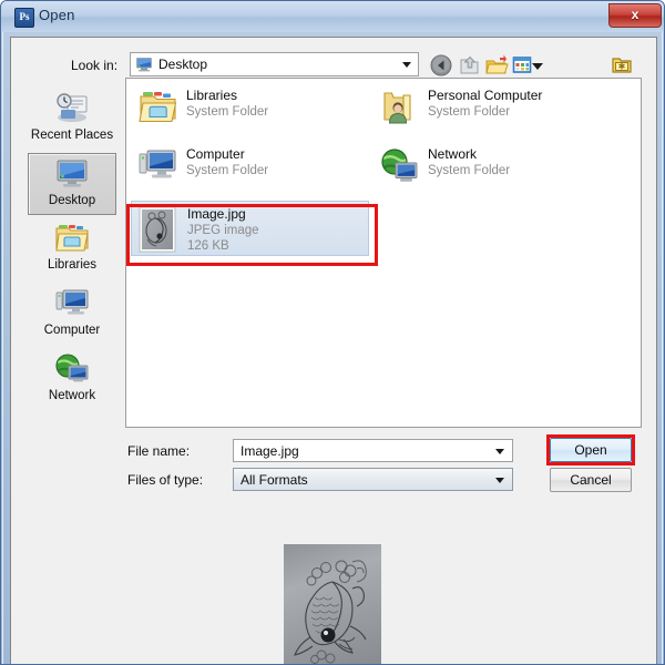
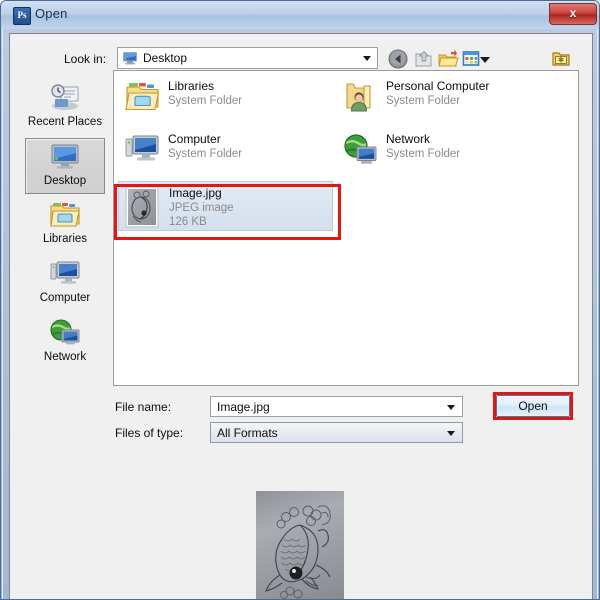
  Ps
  Open
  x
  Look in:
  Desktop
  ✱
  Recent Places
  Desktop
  Libraries
  Computer
  Network
  Libraries
  System Folder
  Personal Computer
  System Folder
  Computer
  System Folder
  Network
  System Folder
  Image.jpg
  JPEG image
  126 KB
  File name:
  Image.jpg
  Files of type:
  All Formats
  Open
- Cancel
